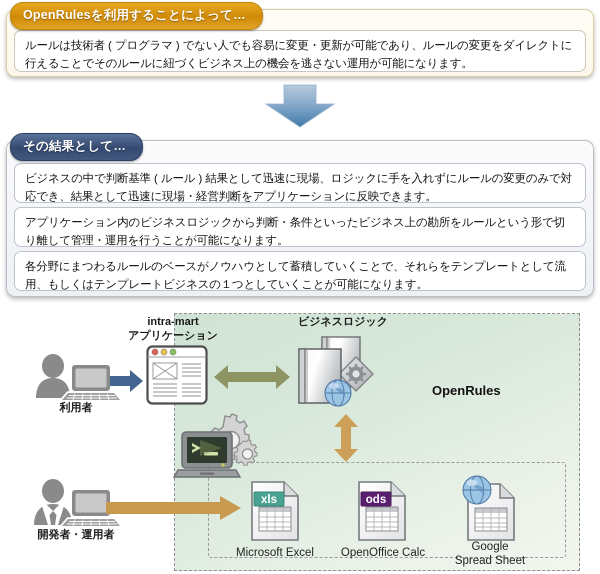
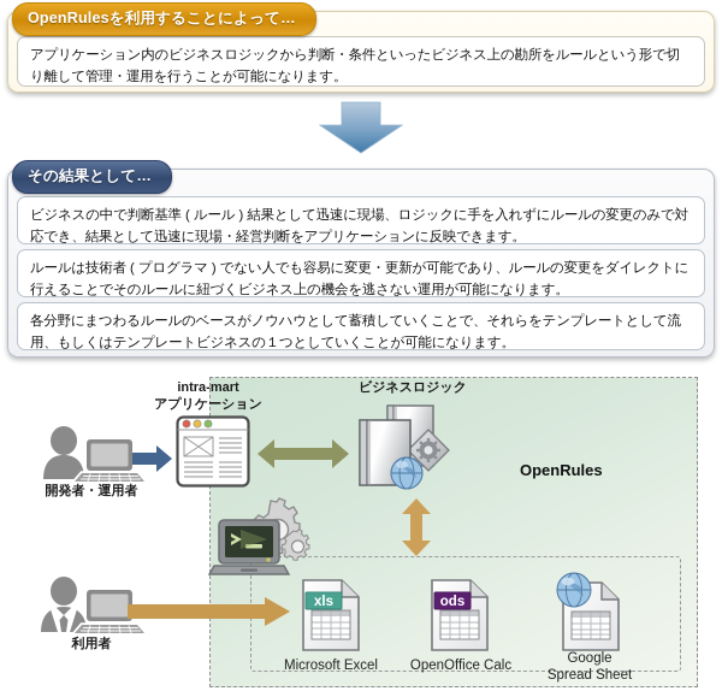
  OpenRulesを利用することによって…
- ルールは技術者 ( プログラマ ) でない人でも容易に変更・更新が可能であり、ルールの変更をダイレクトに行えることでそのルールに紐づくビジネス上の機会を逃さない運用が可能になります。
+ アプリケーション内のビジネスロジックから判断・条件といったビジネス上の勘所をルールという形で切り離して管理・運用を行うことが可能になります。
  その結果として…
  ビジネスの中で判断基準 ( ルール ) 結果として迅速に現場、ロジックに手を入れずにルールの変更のみで対応でき、結果として迅速に現場・経営判断をアプリケーションに反映できます。
- アプリケーション内のビジネスロジックから判断・条件といったビジネス上の勘所をルールという形で切り離して管理・運用を行うことが可能になります。
+ ルールは技術者 ( プログラマ ) でない人でも容易に変更・更新が可能であり、ルールの変更をダイレクトに行えることでそのルールに紐づくビジネス上の機会を逃さない運用が可能になります。
  各分野にまつわるルールのベースがノウハウとして蓄積していくことで、それらをテンプレートとして流用、もしくはテンプレートビジネスの１つとしていくことが可能になります。
  OpenRules
- 利用者
+ 開発者・運用者
  intra-mart
  アプリケーション
  ビジネスロジック
- 開発者・運用者
+ 利用者
  xls
  Microsoft Excel
  ods
  OpenOffice Calc
  Google
  Spread Sheet
